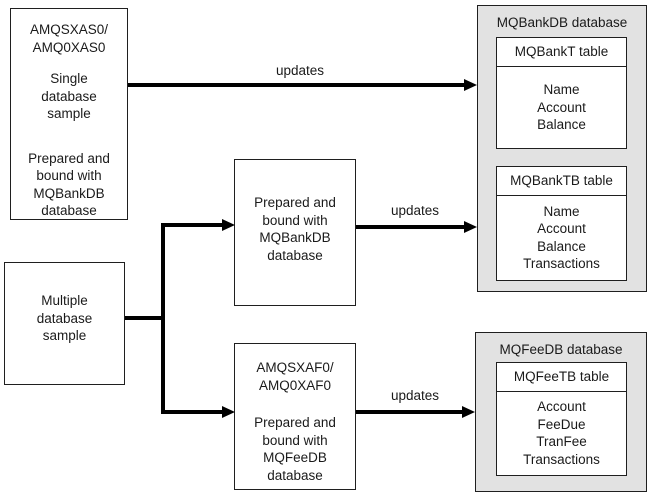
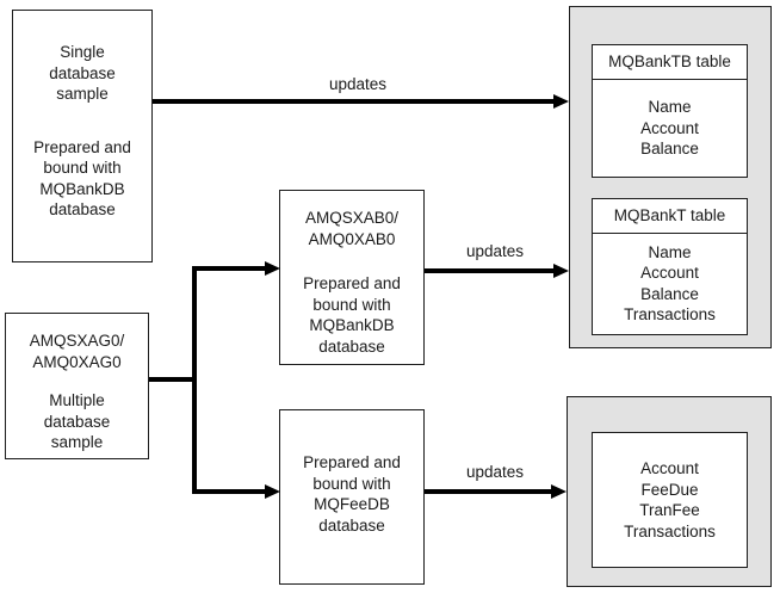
- AMQSXAS0/
- AMQ0XAS0
  Single
  database
  sample
  Prepared and
  bound with
  MQBankDB
  database
+ AMQSXAG0/
+ AMQ0XAG0
  Multiple
  database
  sample
+ AMQSXAB0/
+ AMQ0XAB0
  Prepared and
  bound with
  MQBankDB
  database
- AMQSXAF0/
- AMQ0XAF0
  Prepared and
  bound with
  MQFeeDB
  database
- MQBankDB database
- MQBankT table
+ MQBankTB table
  Name
  Account
  Balance
- MQBankTB table
+ MQBankT table
  Name
  Account
  Balance
  Transactions
- MQFeeDB database
- MQFeeTB table
  Account
  FeeDue
  TranFee
  Transactions
  updates
  updates
  updates
